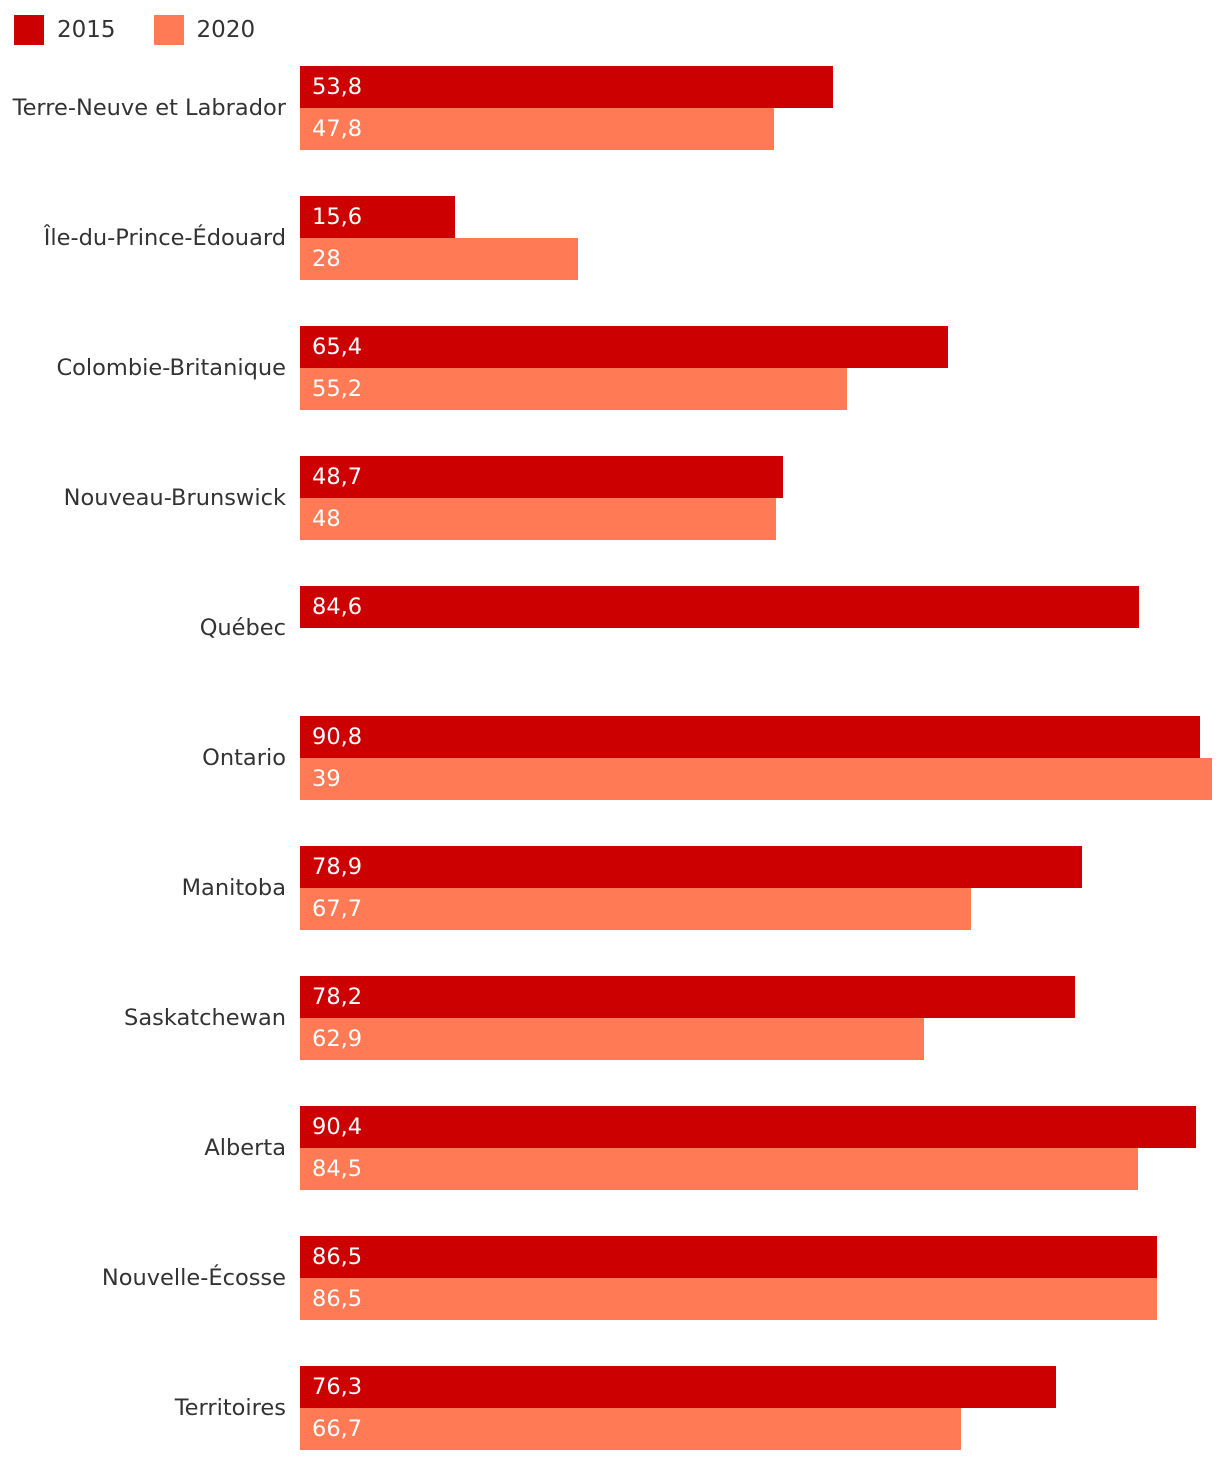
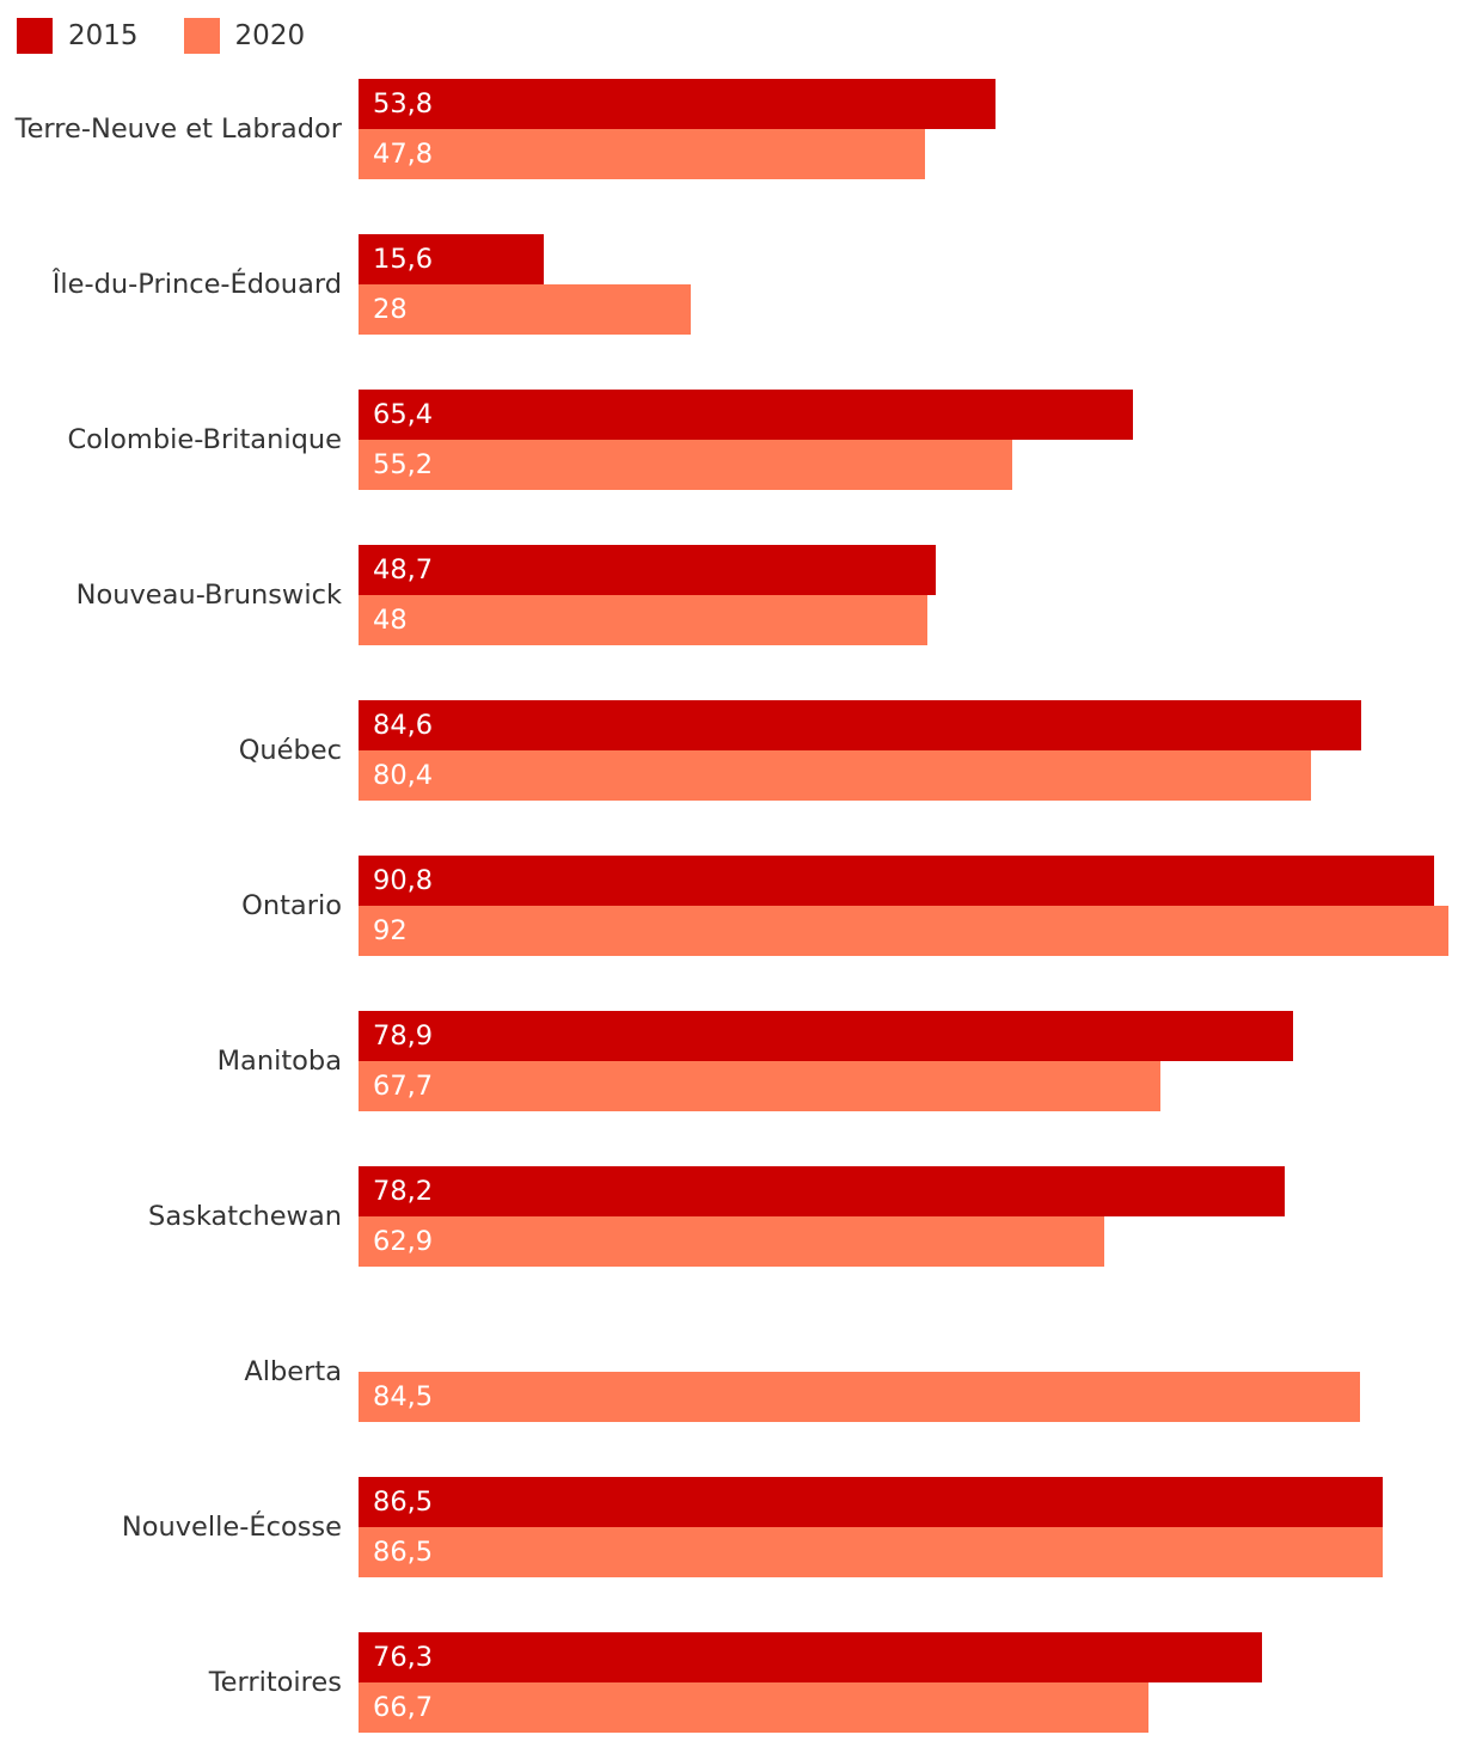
  2015
  2020
  Terre-Neuve et Labrador
  53,8
  47,8
  Île-du-Prince-Édouard
  15,6
  28
  Colombie-Britanique
  65,4
  55,2
  Nouveau-Brunswick
  48,7
  48
  Québec
  84,6
+ 80,4
  Ontario
  90,8
- 39
+ 92
  Manitoba
  78,9
  67,7
  Saskatchewan
  78,2
  62,9
  Alberta
- 90,4
  84,5
  Nouvelle-Écosse
  86,5
  86,5
  Territoires
  76,3
  66,7
